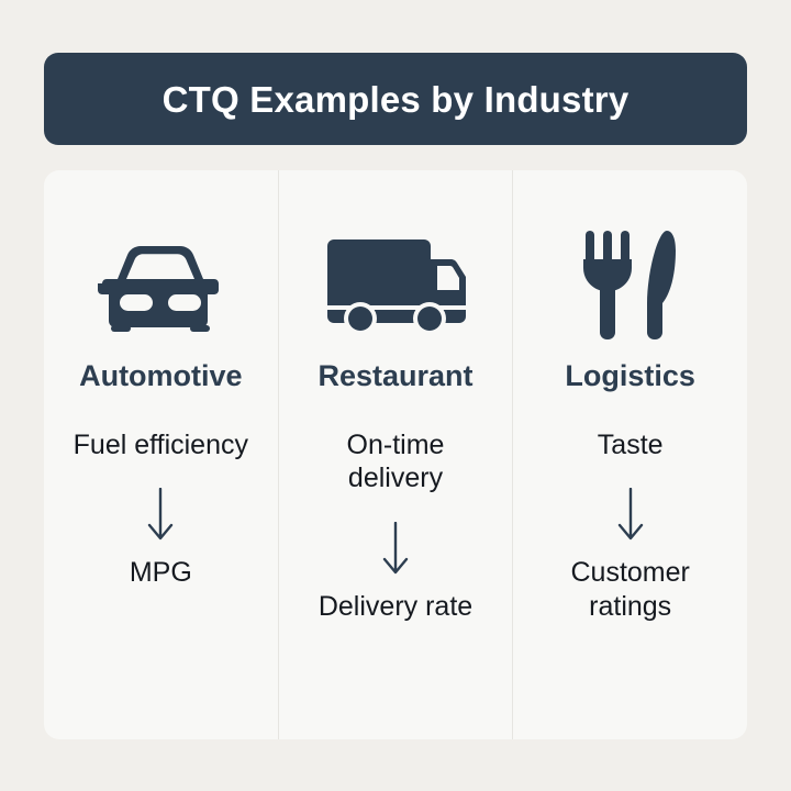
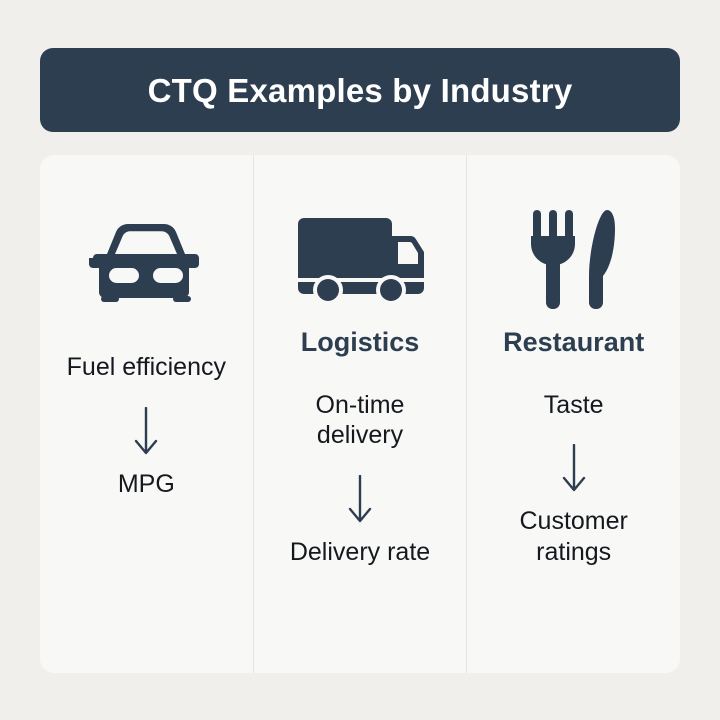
  CTQ Examples by Industry
- Automotive
  Fuel efficiency
  MPG
- Restaurant
+ Logistics
  On-time delivery
  Delivery rate
- Logistics
+ Restaurant
  Taste
  Customer ratings
